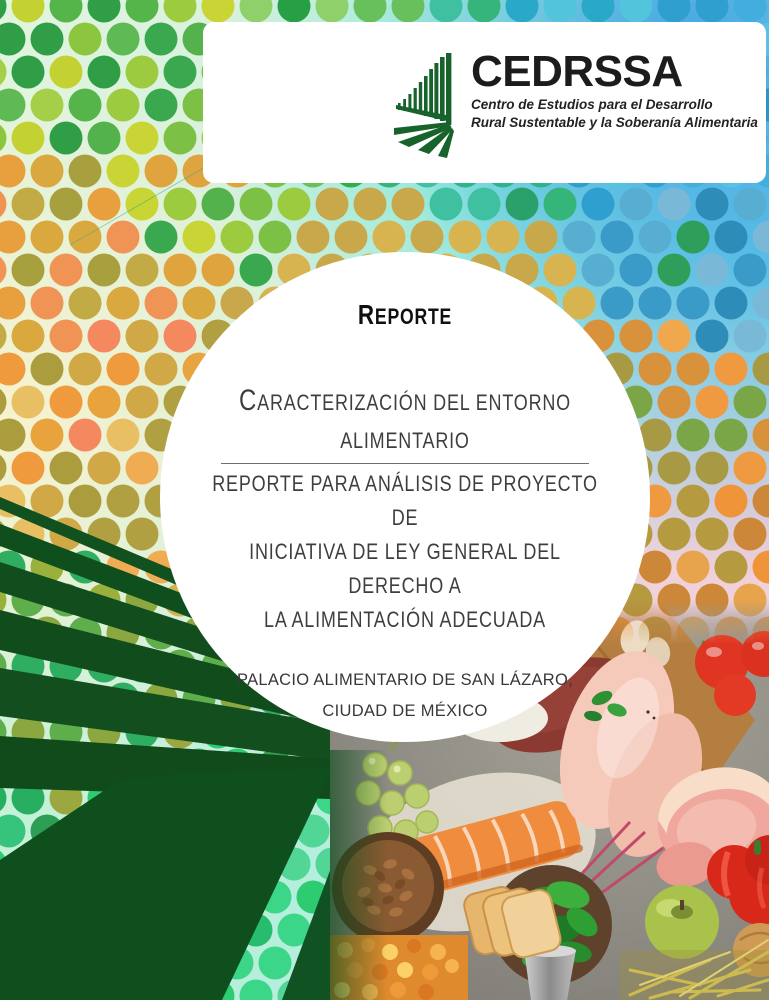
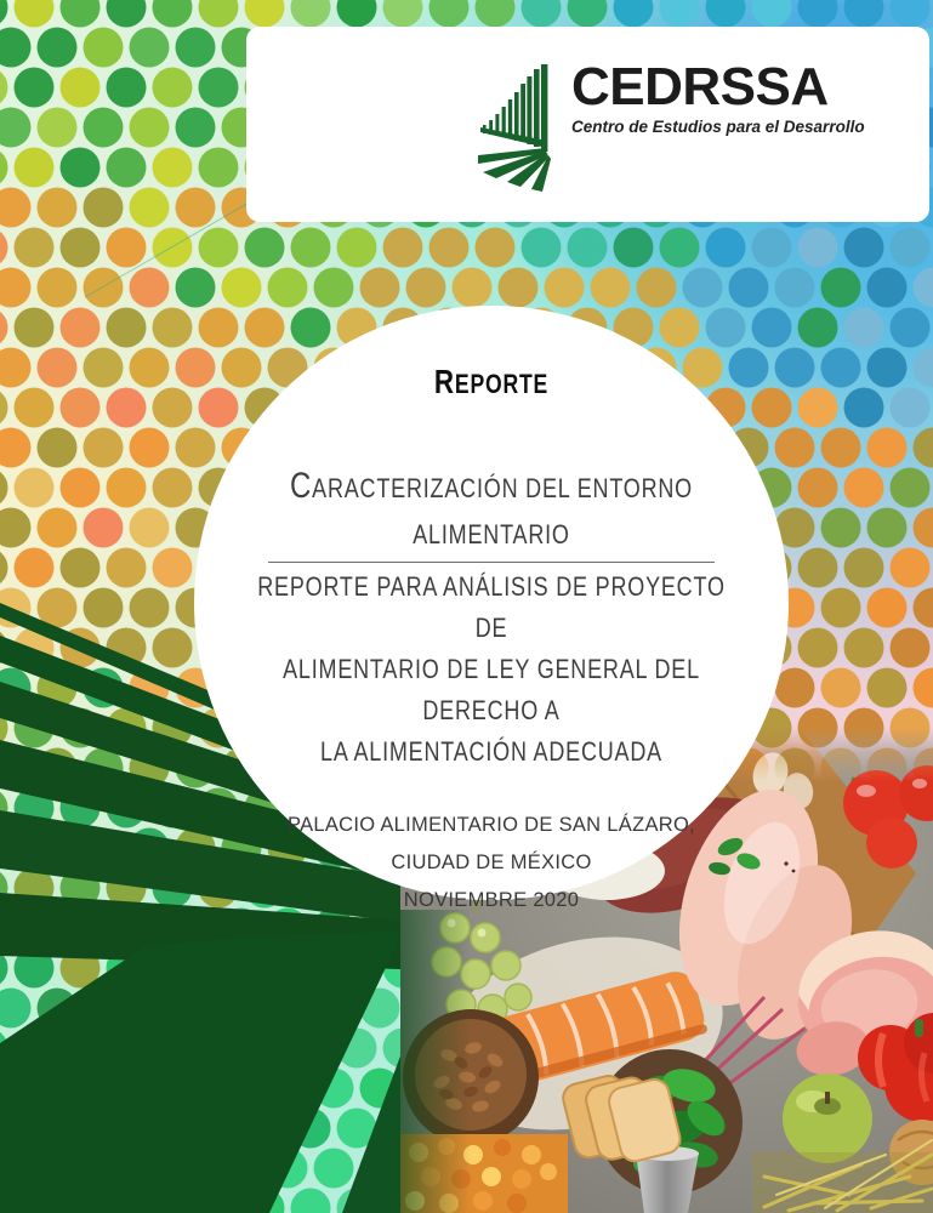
  REPORTE
  CARACTERIZACIÓN DEL ENTORNO
  ALIMENTARIO
  REPORTE PARA ANÁLISIS DE PROYECTO DE
- INICIATIVA DE LEY GENERAL DEL DERECHO A
+ ALIMENTARIO DE LEY GENERAL DEL DERECHO A
  LA ALIMENTACIÓN ADECUADA
  PALACIO ALIMENTARIO DE SAN LÁZARO,
  CIUDAD DE MÉXICO
+ NOVIEMBRE 2020
  CEDRSSA
  Centro de Estudios para el Desarrollo
- Rural Sustentable y la Soberanía Alimentaria
